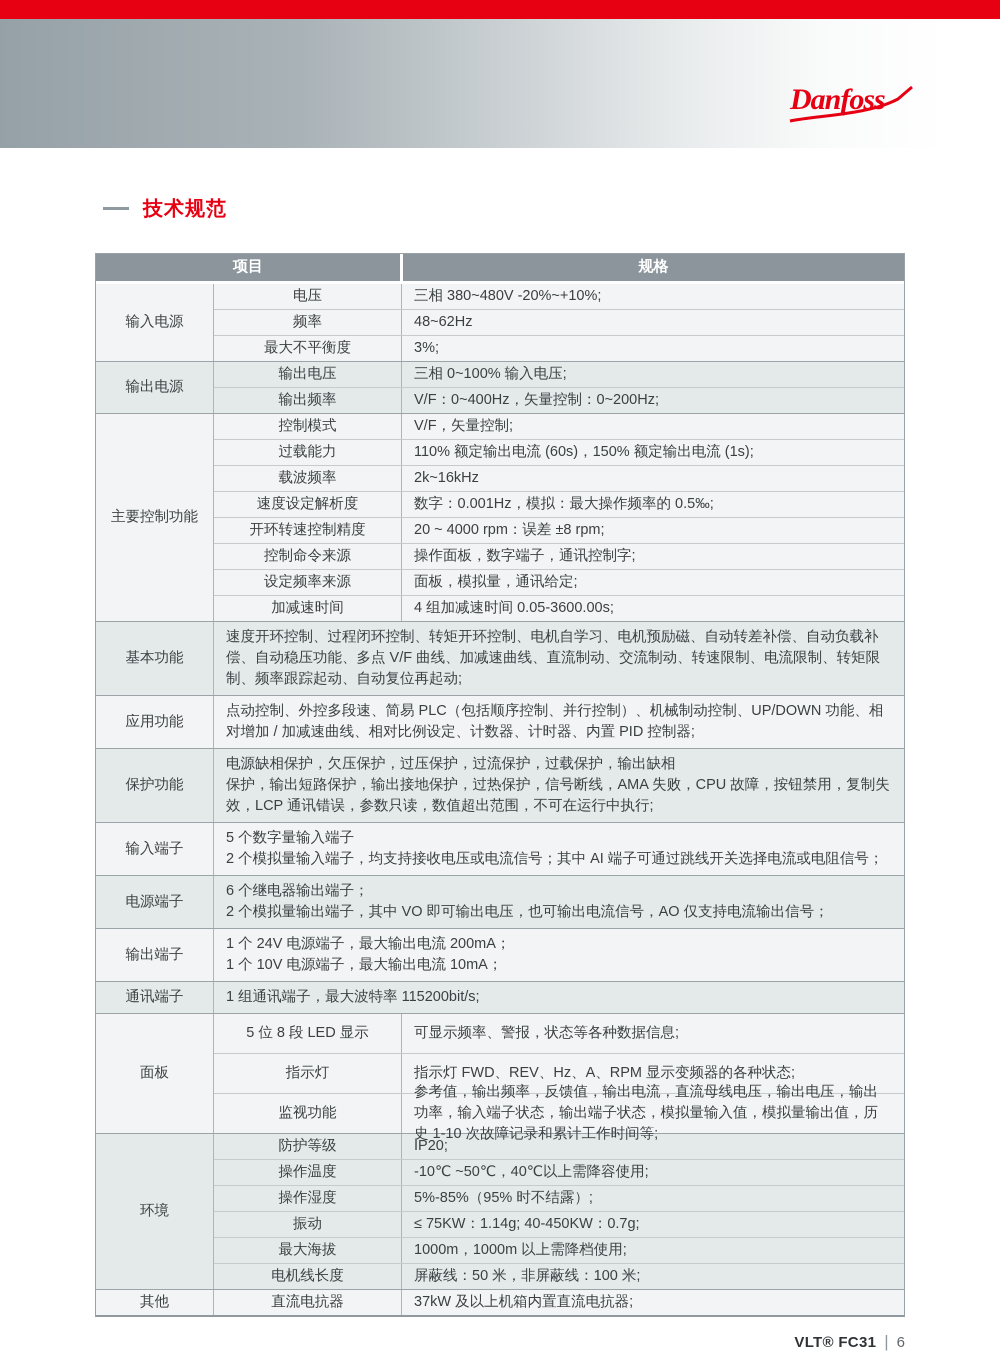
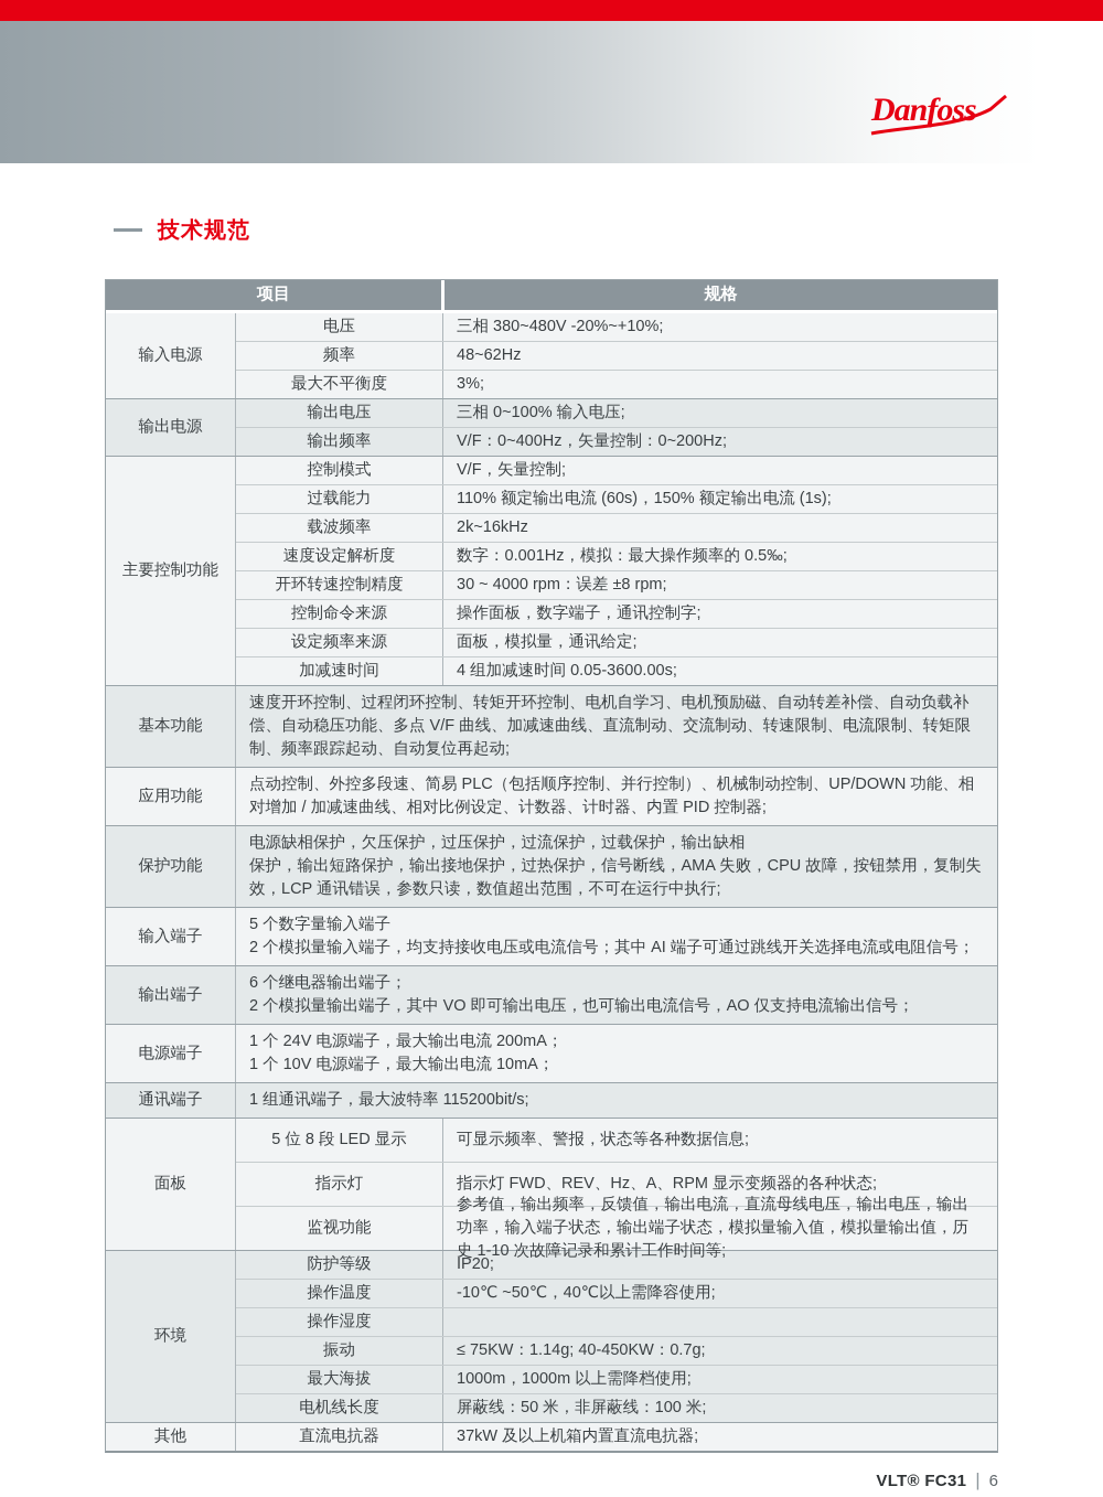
  Danfoss
  技术规范
  项目
  规格
  输入电源
  电压
  三相 380~480V -20%~+10%;
  频率
  48~62Hz
  最大不平衡度
  3%;
  输出电源
  输出电压
  三相 0~100% 输入电压;
  输出频率
  V/F：0~400Hz，矢量控制：0~200Hz;
  主要控制功能
  控制模式
  V/F，矢量控制;
  过载能力
  110% 额定输出电流 (60s)，150% 额定输出电流 (1s);
  载波频率
  2k~16kHz
  速度设定解析度
  数字：0.001Hz，模拟：最大操作频率的 0.5‰;
  开环转速控制精度
- 20 ~ 4000 rpm：误差 ±8 rpm;
+ 30 ~ 4000 rpm：误差 ±8 rpm;
  控制命令来源
  操作面板，数字端子，通讯控制字;
  设定频率来源
  面板，模拟量，通讯给定;
  加减速时间
  4 组加减速时间 0.05-3600.00s;
  基本功能
  速度开环控制、过程闭环控制、转矩开环控制、电机自学习、电机预励磁、自动转差补偿、自动负载补偿、自动稳压功能、多点 V/F 曲线、加减速曲线、直流制动、交流制动、转速限制、电流限制、转矩限制、频率跟踪起动、自动复位再起动;
  应用功能
  点动控制、外控多段速、简易 PLC（包括顺序控制、并行控制）、机械制动控制、UP/DOWN 功能、相对增加 / 加减速曲线、相对比例设定、计数器、计时器、内置 PID 控制器;
  保护功能
  电源缺相保护，欠压保护，过压保护，过流保护，过载保护，输出缺相
  保护，输出短路保护，输出接地保护，过热保护，信号断线，AMA 失败，CPU 故障，按钮禁用，复制失效，LCP 通讯错误，参数只读，数值超出范围，不可在运行中执行;
  输入端子
  5 个数字量输入端子
  2 个模拟量输入端子，均支持接收电压或电流信号；其中 AI 端子可通过跳线开关选择电流或电阻信号；
- 电源端子
+ 输出端子
  6 个继电器输出端子；
  2 个模拟量输出端子，其中 VO 即可输出电压，也可输出电流信号，AO 仅支持电流输出信号；
- 输出端子
+ 电源端子
  1 个 24V 电源端子，最大输出电流 200mA；
  1 个 10V 电源端子，最大输出电流 10mA；
  通讯端子
  1 组通讯端子，最大波特率 115200bit/s;
  面板
  5 位 8 段 LED 显示
  可显示频率、警报，状态等各种数据信息;
  指示灯
  指示灯 FWD、REV、Hz、A、RPM 显示变频器的各种状态;
  监视功能
  参考值，输出频率，反馈值，输出电流，直流母线电压，输出电压，输出功率，输入端子状态，输出端子状态，模拟量输入值，模拟量输出值，历
  环境
  防护等级
  IP20;
  操作温度
  -10℃ ~50℃，40℃以上需降容使用;
  操作湿度
- 5%-85%（95% 时不结露）;
  振动
  ≤ 75KW：1.14g; 40-450KW：0.7g;
  最大海拔
  1000m，1000m 以上需降档使用;
  电机线长度
  屏蔽线：50 米，非屏蔽线：100 米;
  其他
  直流电抗器
  37kW 及以上机箱内置直流电抗器;
  VLT® FC31
  |
  6
